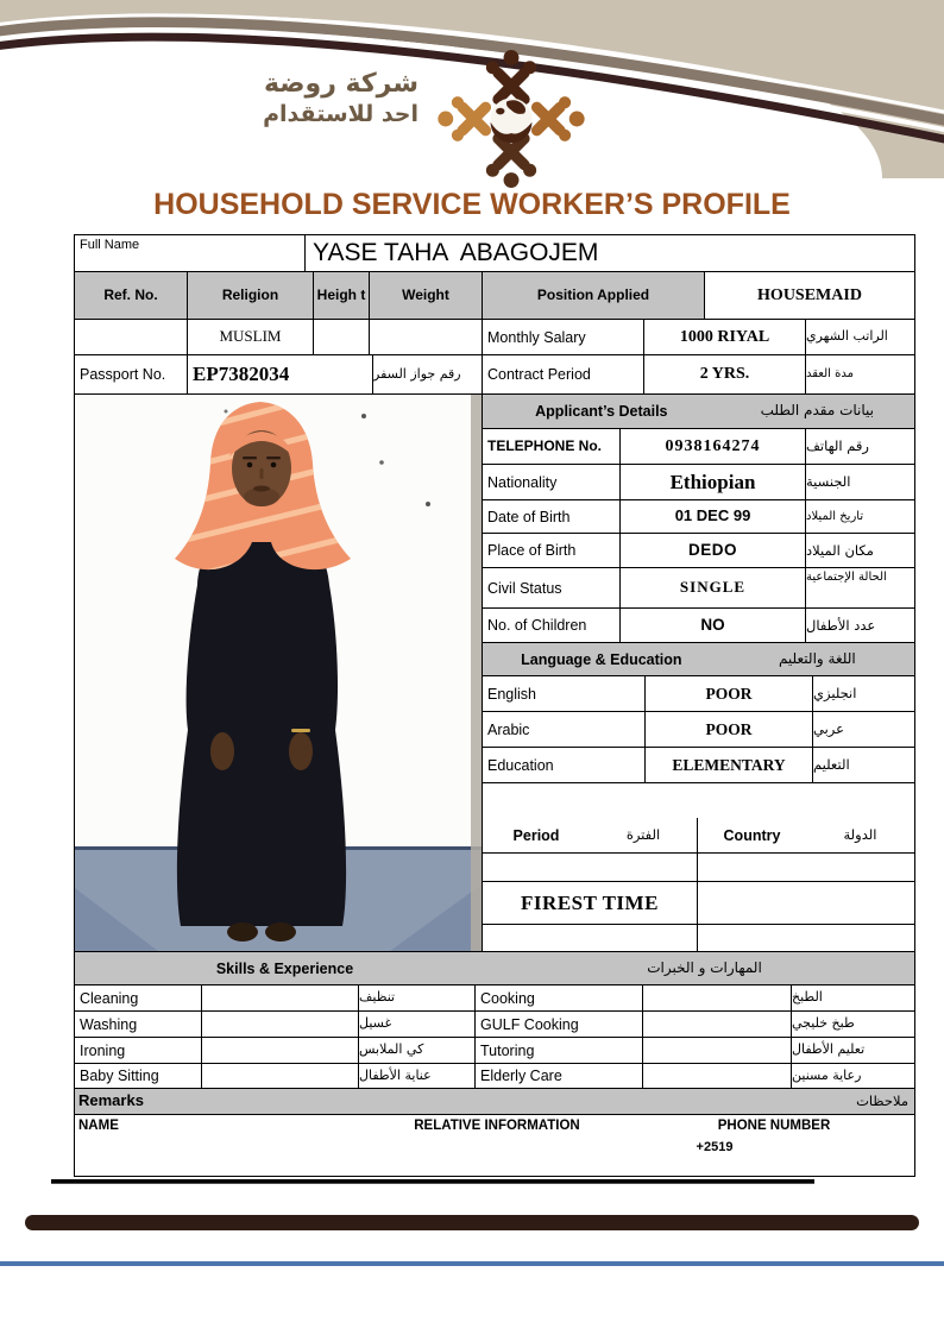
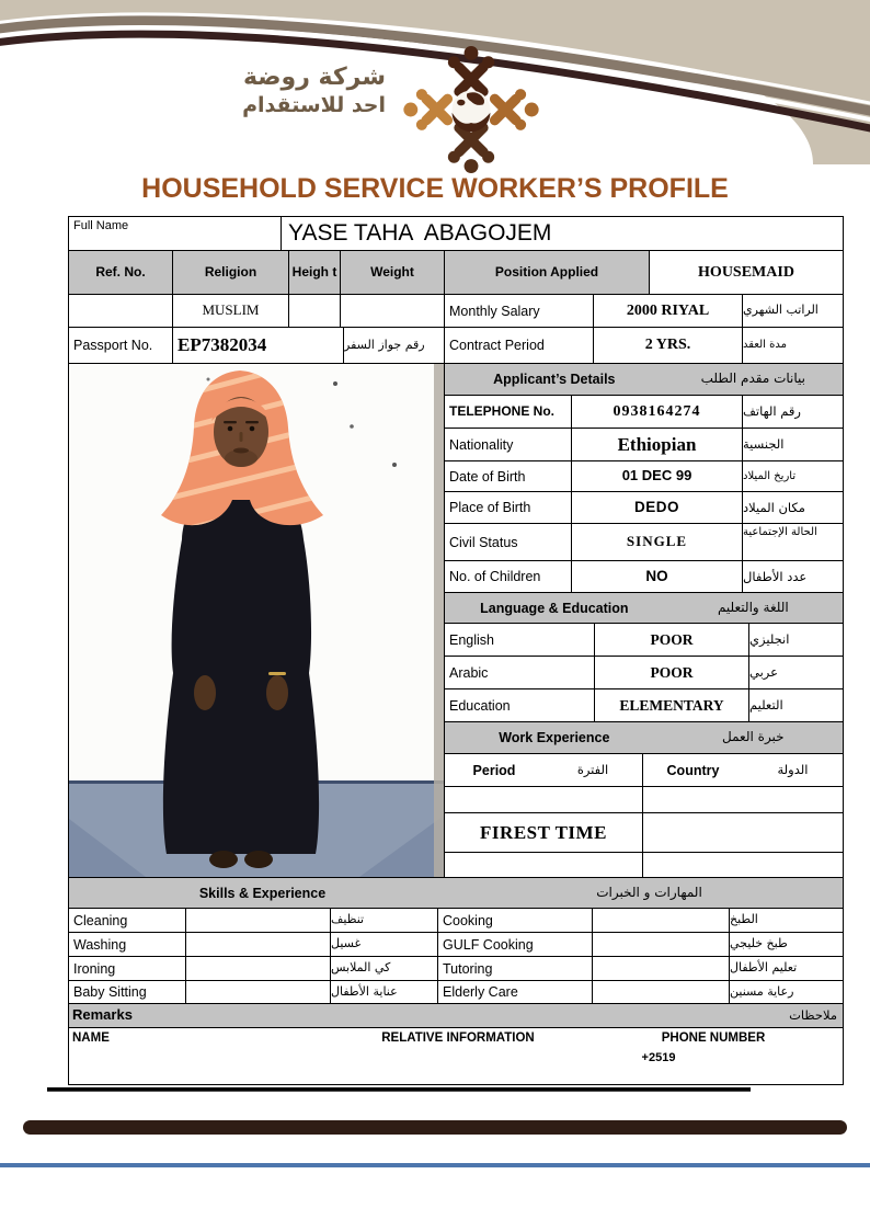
  شركة روضة
  احد للاستقدام
  HOUSEHOLD SERVICE WORKER’S PROFILE
  Full Name
  YASE TAHA ABAGOJEM
  Ref. No.
  Religion
  Heigh t
  Weight
  Position Applied
  HOUSEMAID
  MUSLIM
  Monthly Salary
- 1000 RIYAL
+ 2000 RIYAL
  الراتب الشهري
  Passport No.
  EP7382034
  رقم جواز السفر
  Contract Period
  2 YRS.
  مدة العقد
  Applicant’s Details
  بيانات مقدم الطلب
  TELEPHONE No.
  0938164274
  رقم الهاتف
  Nationality
  Ethiopian
  الجنسية
  Date of Birth
  01 DEC 99
  تاريخ الميلاد
  Place of Birth
  DEDO
  مكان الميلاد
  Civil Status
  SINGLE
  الحالة الإجتماعية
  No. of Children
  NO
  عدد الأطفال
  Language & Education
  اللغة والتعليم
  English
  POOR
  انجليزي
  Arabic
  POOR
  عربي
  Education
  ELEMENTARY
  التعليم
+ Work Experience
+ خبرة العمل
  Period
  الفترة
  Country
  الدولة
  FIREST TIME
  Skills & Experience
  المهارات و الخبرات
  Cleaning
  تنظيف
  Cooking
  الطبخ
  Washing
  غسيل
  GULF Cooking
  طبخ خليجي
  Ironing
  كي الملابس
  Tutoring
  تعليم الأطفال
  Baby Sitting
  عناية الأطفال
  Elderly Care
  رعاية مسنين
  Remarks
  ملاحظات
  NAME
  RELATIVE INFORMATION
  PHONE NUMBER
  +2519
